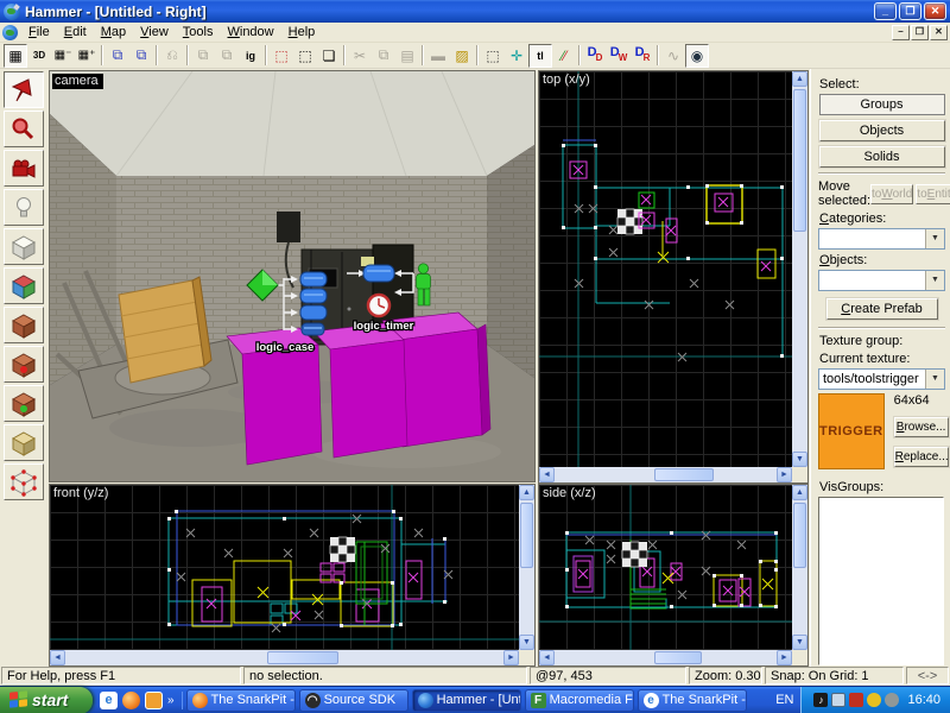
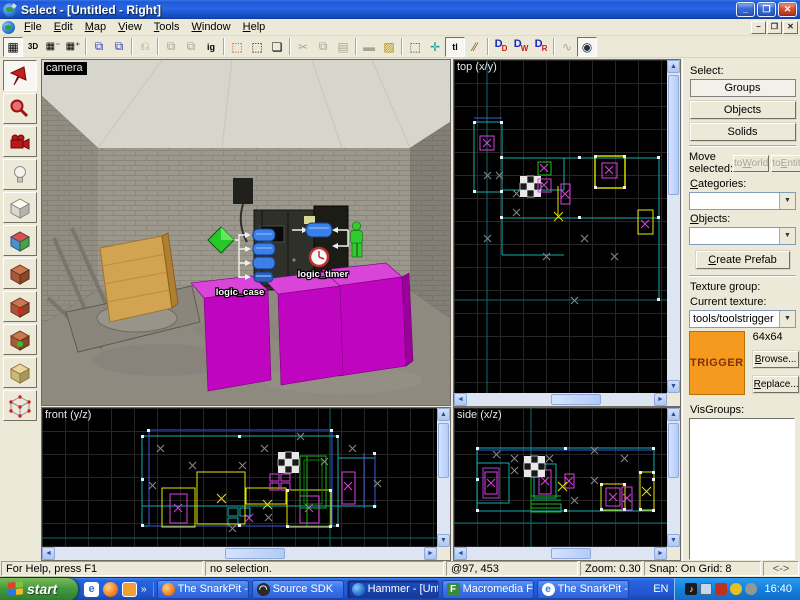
- Hammer - [Untitled - Right]
+ Select - [Untitled - Right]
  _
  ❐
  ✕
  File
  Edit
  Map
  View
  Tools
  Window
  Help
  –
  ❐
  ✕
  ▦
  3D
  ▦⁻
  ▦⁺
  ⧉
  ⧉
  ⎌
  ⧉
  ⧉
  ig
  ⬚
  ⬚
  ❏
  ✂
  ⧉
  ▤
  ▬
  ▨
  ⬚
  ✛
  tl
  ⁄
  DD
  DW
  DR
  ∿
  ◉
  camera
  logic_case
  logic_timer
  top (x/y)
  front (y/z)
  side (x/z)
  Select:
  Groups
  Objects
  Solids
  Move selected:
  toWorld
  toEntit
  Categories:
  Objects:
  Create Prefab
  Texture group:
  Current texture:
  tools/toolstrigger
  TRIGGER
  64x64
  Browse...
  Replace...
  VisGroups:
  For Help, press F1
  no selection.
  @97, 453
  Zoom: 0.30
- Snap: On Grid: 1
+ Snap: On Grid: 8
  <->
  start
  e
  »
  The SnarkPit -
  ◠
  Source SDK
  Hammer - [Un
  F
  Macromedia F
  e
  The SnarkPit -
  EN
  ♪
  16:40
